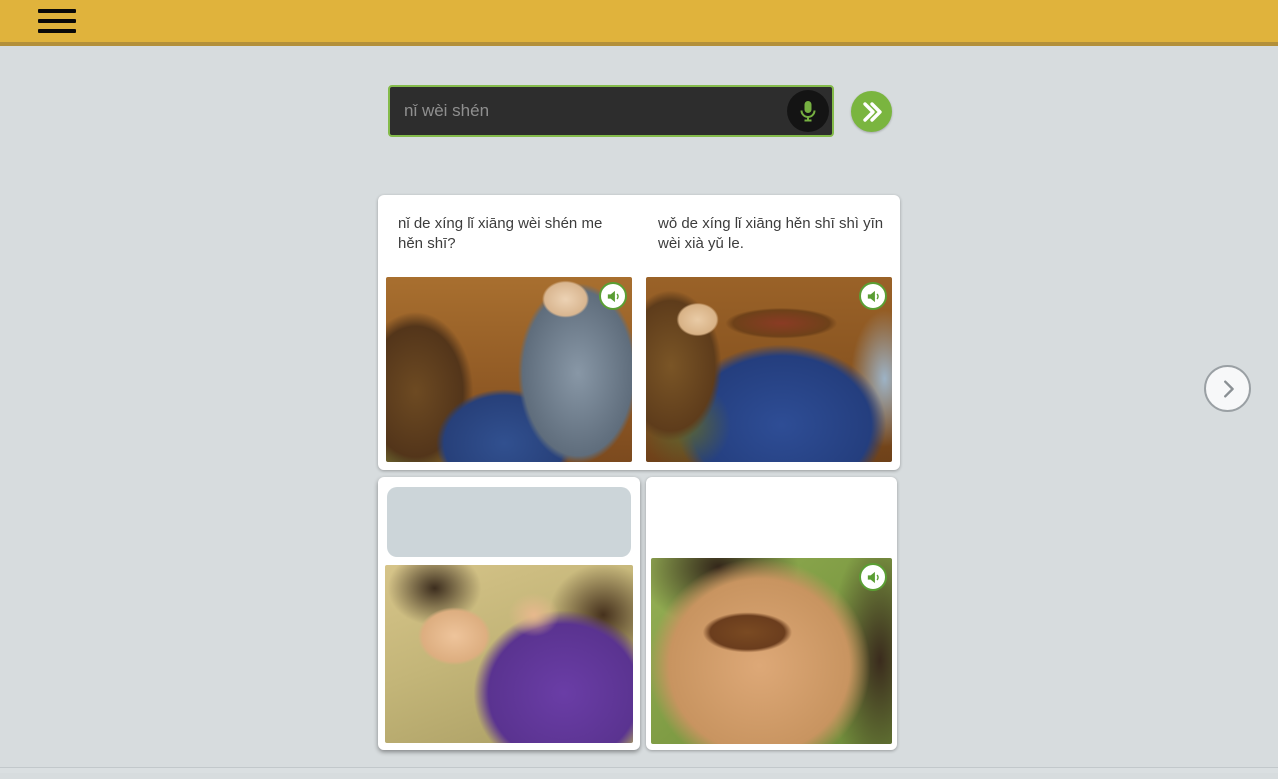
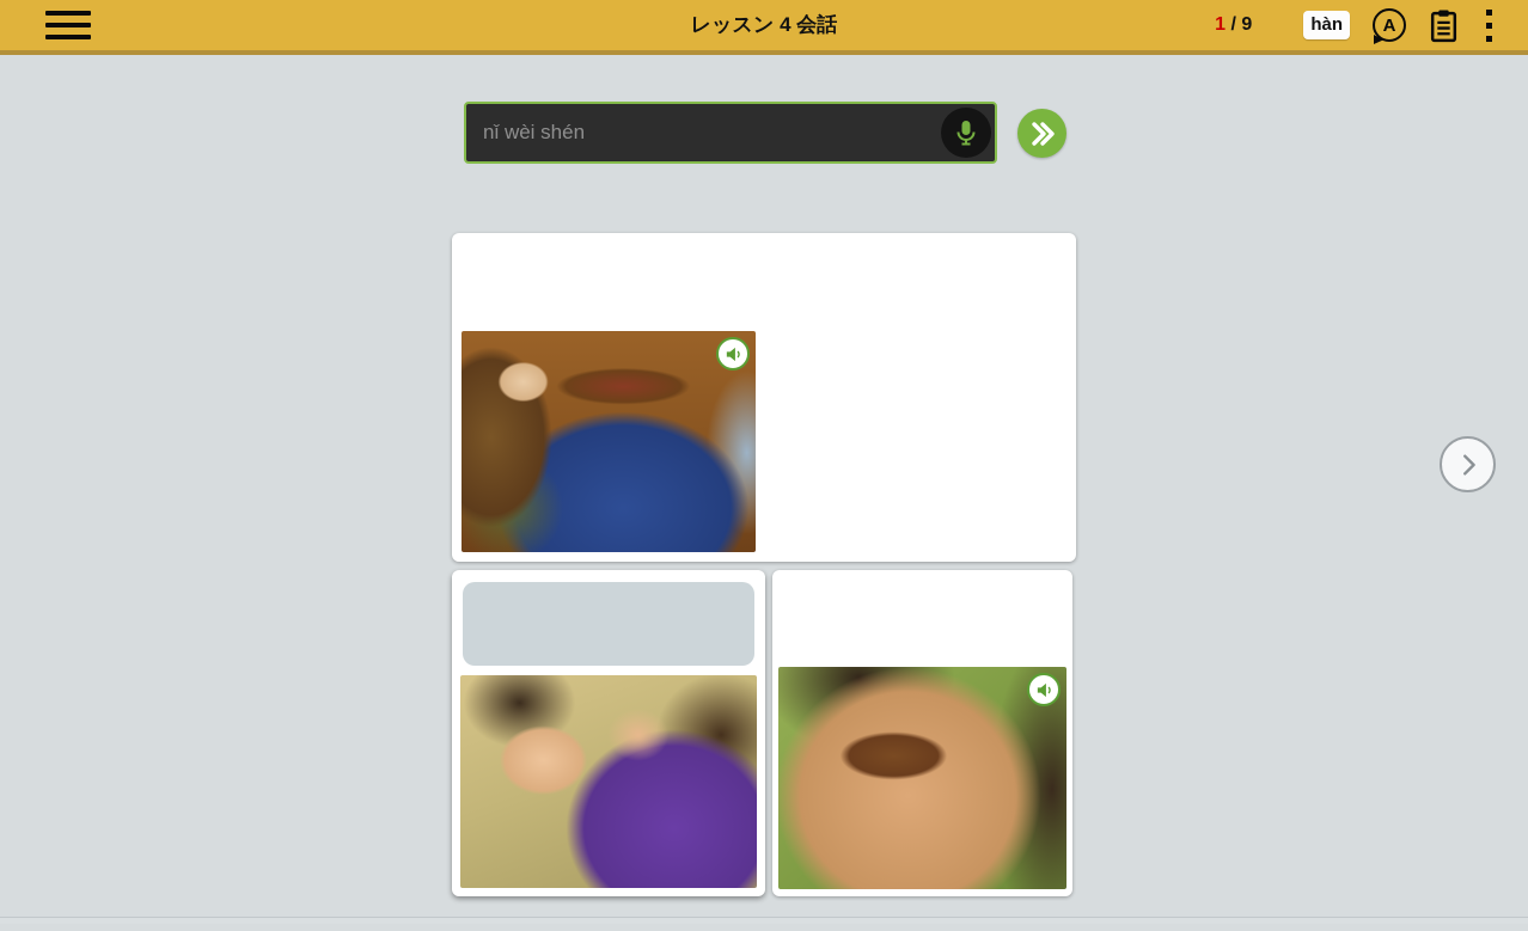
+ レッスン 4 会話
+ 1 / 9
+ hàn
+ A
  nǐ wèi shén
- nǐ de xíng lǐ xiāng wèi shén me hěn shī?
- wǒ de xíng lǐ xiāng hěn shī shì yīn wèi xià yǔ le.
